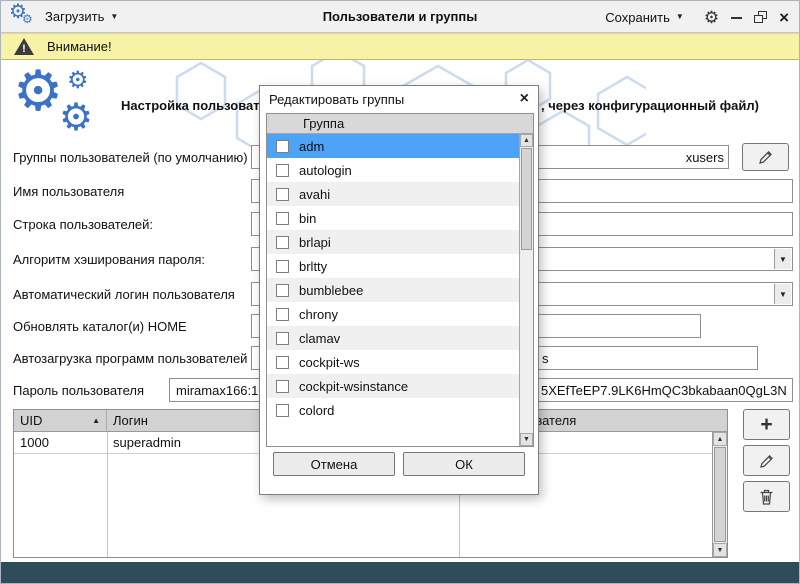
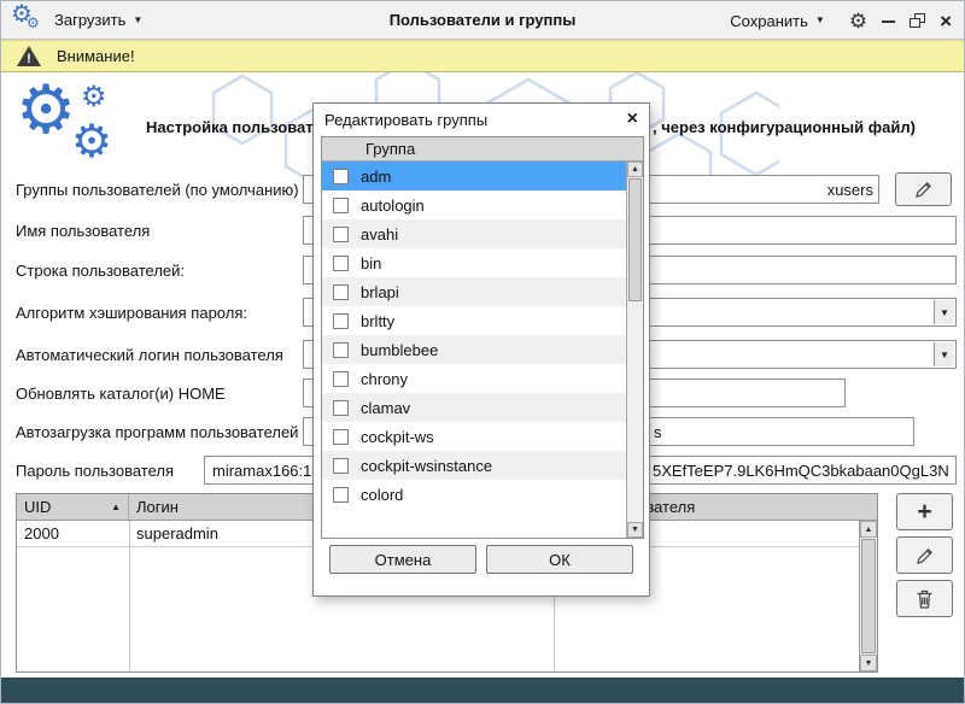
  ⚙
  ⚙
  Загрузить
  ▼
  Пользователи и группы
  Сохранить
  ▼
  ⚙
  ×
  !
  Внимание!
  ⚙
  ⚙
  ⚙
  Настройка пользоват
  , через конфигурационный файл)
  Группы пользователей (по умолчанию)
  Имя пользователя
  Строка пользователей:
  Алгоритм хэширования пароля:
  Автоматический логин пользователя
  Обновлять каталог(и) HOME
  Автозагрузка программ пользователей
  Пароль пользователя
  xusers
  ▼
  ▼
  s
  miramax166:1
  5XEfTeEP7.9LK6HmQC3bkabaan0QgL3N
  UID
  ▲
  Логин
- 1000
+ 2000
  superadmin
  +
  Редактировать группы
  ×
  Группа
  adm
  autologin
  avahi
  bin
  brlapi
  brltty
  bumblebee
  chrony
  clamav
  cockpit-ws
  cockpit-wsinstance
  colord
  Отмена
  ОК
